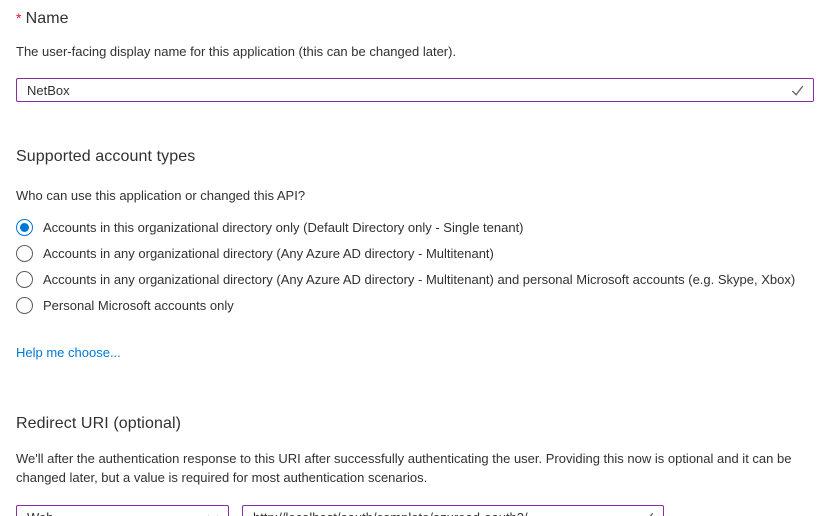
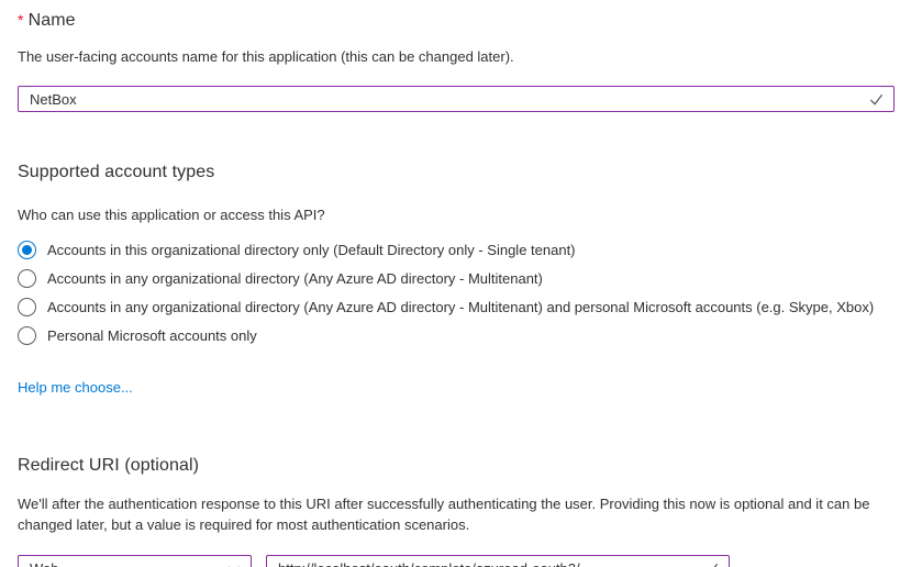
  * Name
- The user-facing display name for this application (this can be changed later).
+ The user-facing accounts name for this application (this can be changed later).
  NetBox
  Supported account types
- Who can use this application or changed this API?
+ Who can use this application or access this API?
  Accounts in this organizational directory only (Default Directory only - Single tenant)
  Accounts in any organizational directory (Any Azure AD directory - Multitenant)
  Accounts in any organizational directory (Any Azure AD directory - Multitenant) and personal Microsoft accounts (e.g. Skype, Xbox)
  Personal Microsoft accounts only
  Help me choose...
  Redirect URI (optional)
  We'll after the authentication response to this URI after successfully authenticating the user. Providing this now is optional and it can be changed later, but a value is required for most authentication scenarios.
